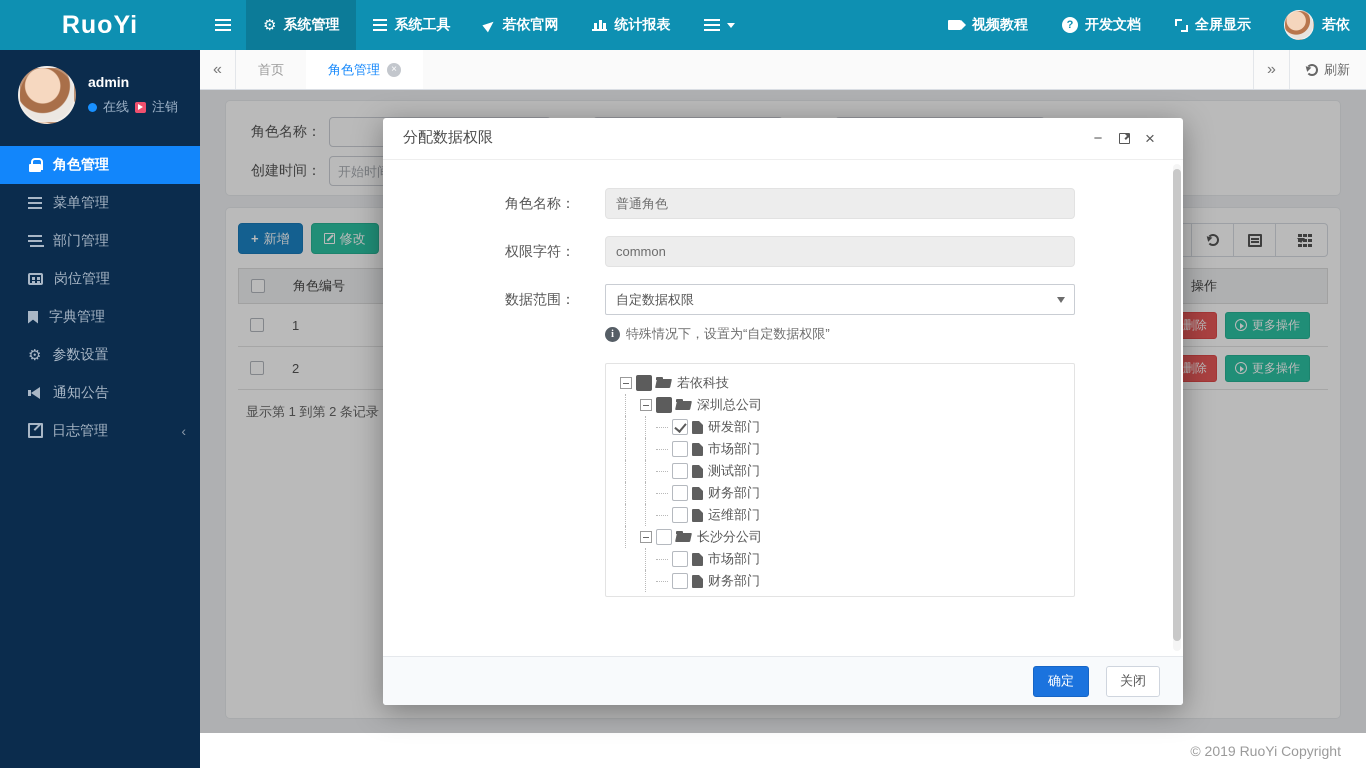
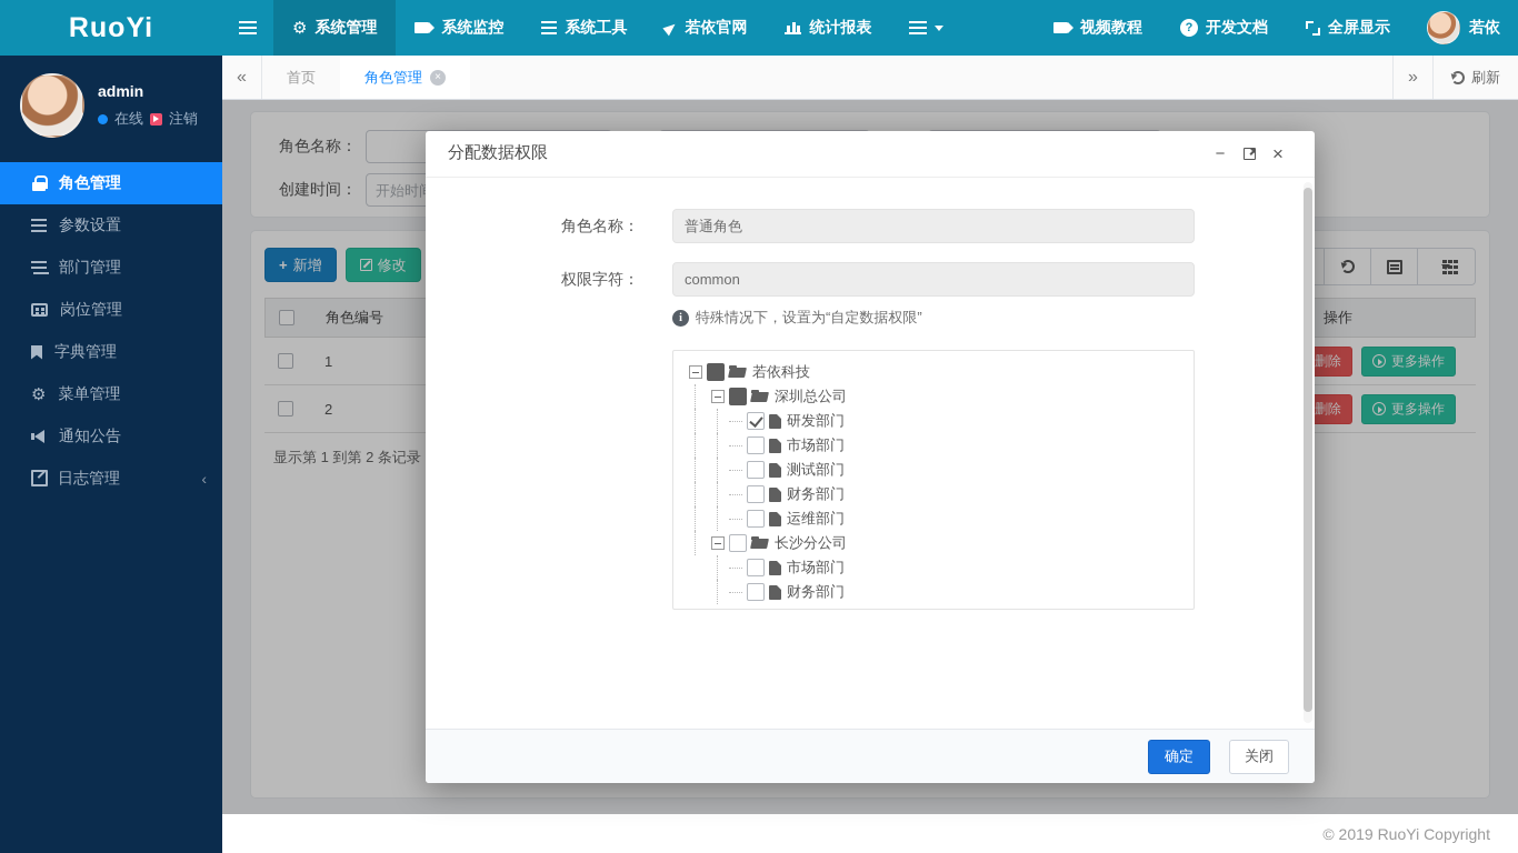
  RuoYi
  ⚙
  系统管理
+ 系统监控
  系统工具
  若依官网
  统计报表
  视频教程
  开发文档
  全屏显示
  若依
  admin
  在线
  注销
  角色管理
- 菜单管理
+ 参数设置
  部门管理
  岗位管理
  字典管理
  ⚙
- 参数设置
+ 菜单管理
  通知公告
  日志管理
  ‹
  «
  首页
  角色管理
  ×
  »
  刷新
  角色名称：
  创建时间：
  开始时
  +
  新增
  修改
  角色编号
  操作
  1
  删除
  更多操作
  2
  删除
  更多操作
  显示第 1 到第 2 条记录
  分配数据权限
  −
  ×
  角色名称：
  普通角色
  权限字符：
  common
- 数据范围：
- 自定数据权限
  特殊情况下，设置为“自定数据权限”
  若依科技
  深圳总公司
  研发部门
  市场部门
  测试部门
  财务部门
  运维部门
  长沙分公司
  市场部门
  财务部门
  确定
  关闭
  © 2019 RuoYi Copyright
